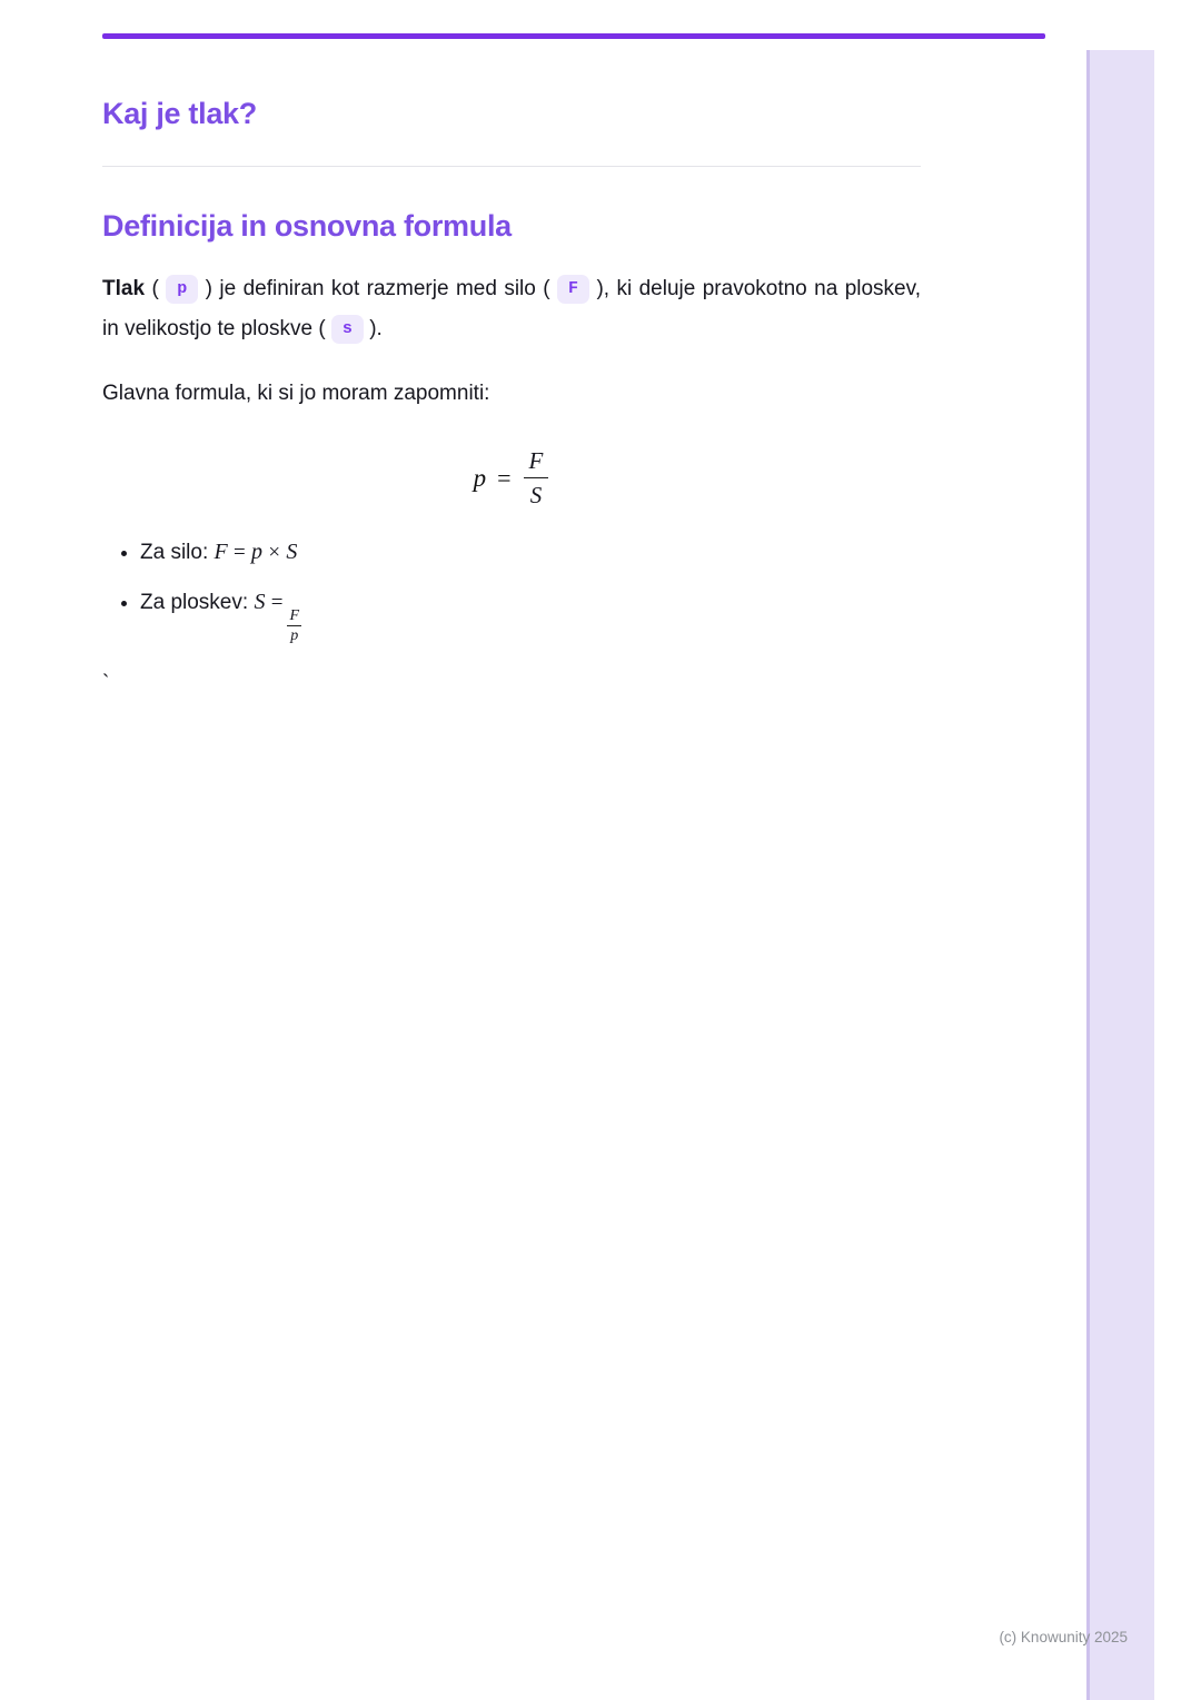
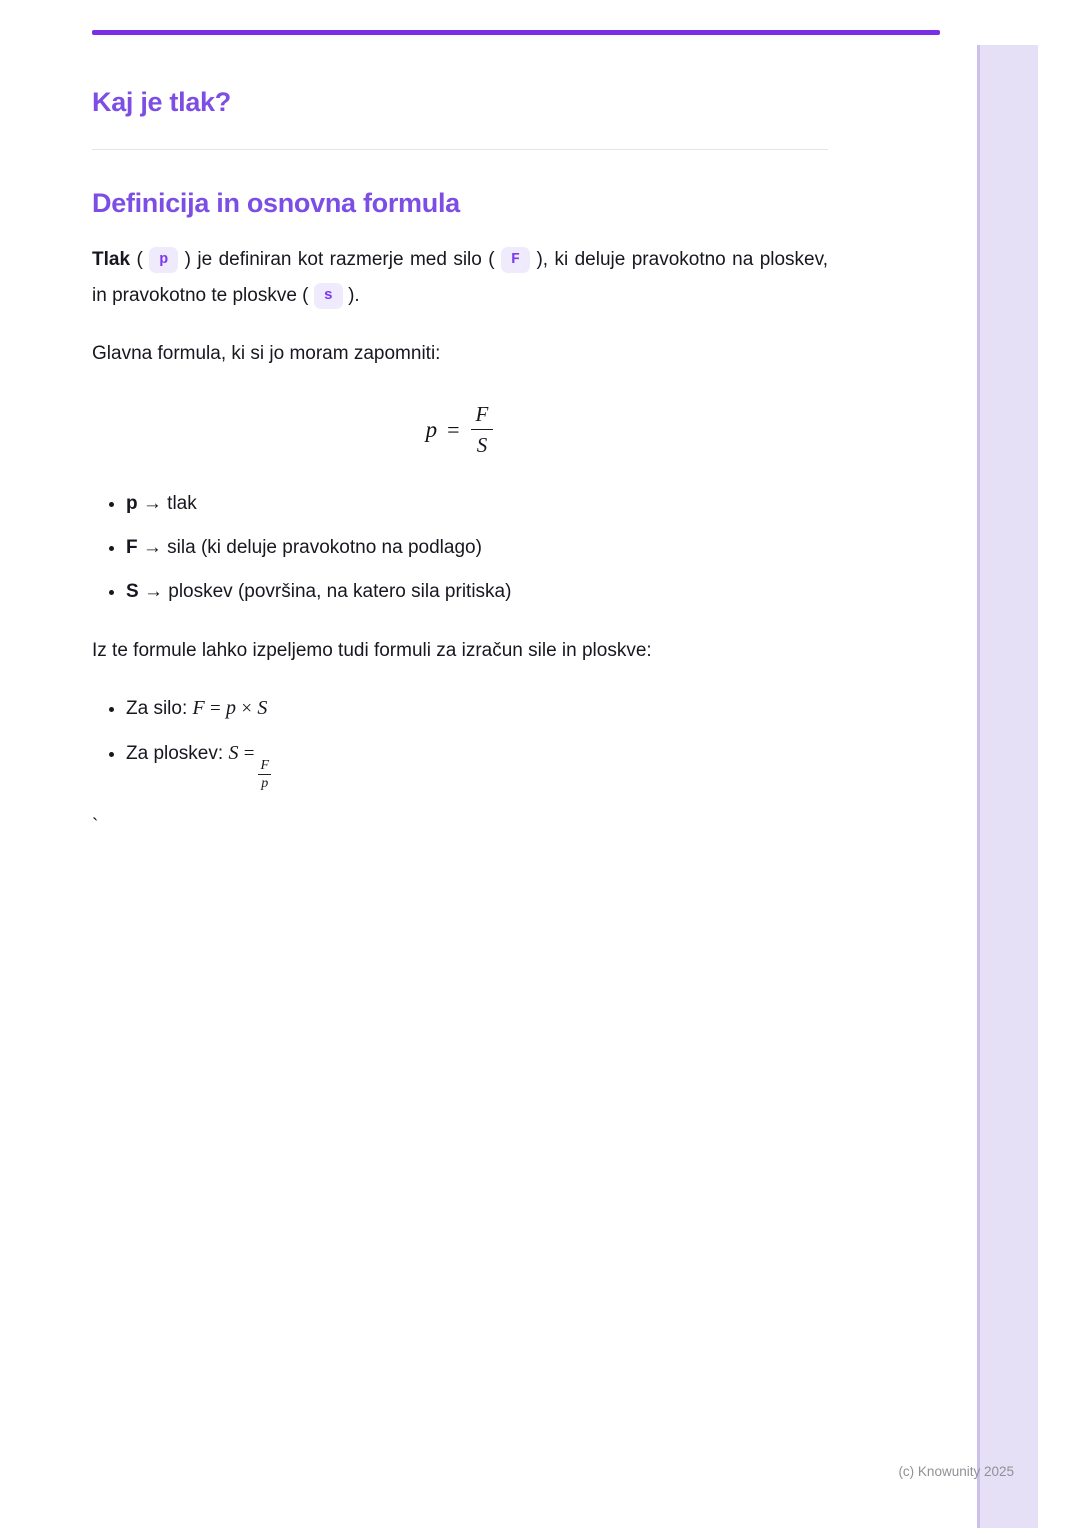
  Kaj je tlak?
  Definicija in osnovna formula
- Tlak ( p ) je definiran kot razmerje med silo ( F ), ki deluje pravokotno na ploskev, in velikostjo te ploskve ( s ).
+ Tlak ( p ) je definiran kot razmerje med silo ( F ), ki deluje pravokotno na ploskev, in pravokotno te ploskve ( s ).
  Glavna formula, ki si jo moram zapomniti:
  p
  =
  F
  S
+ p → tlak
+ F → sila (ki deluje pravokotno na podlago)
+ S → ploskev (površina, na katero sila pritiska)
+ Iz te formule lahko izpeljemo tudi formuli za izračun sile in ploskve:
  Za silo: F = p × S
  Za ploskev: S =
  F
  p
  `
  (c) Knowunity 2025
